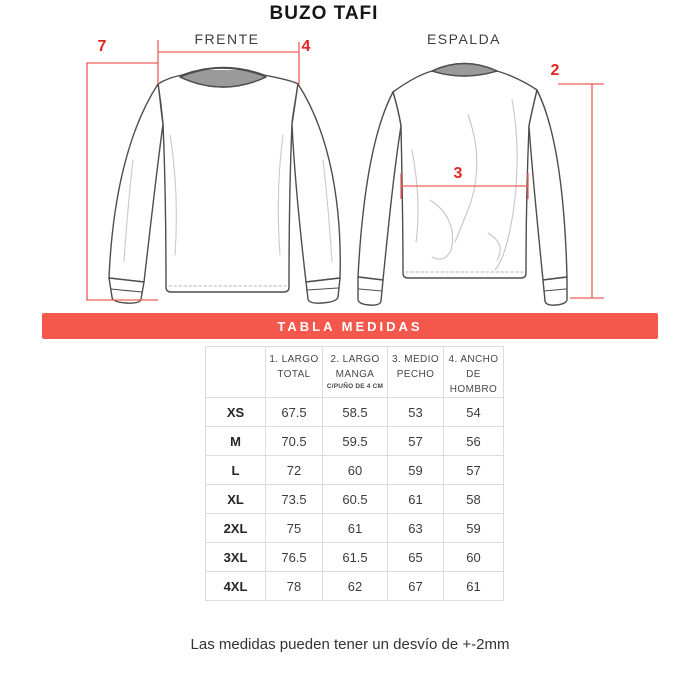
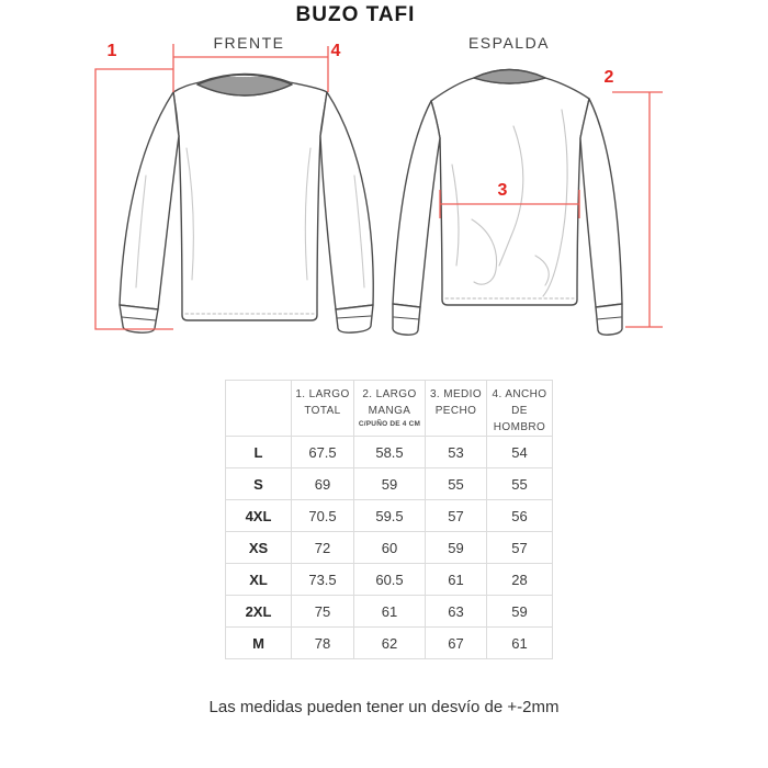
  BUZO TAFI
  FRENTE
  ESPALDA
- 7
+ 1
  4
  2
  3
- TABLA MEDIDAS
  	1. LARGO TOTAL	2. LARGO MANGA	3. MEDIO PECHO	4. ANCHO DE HOMBRO
- XS	67.5	58.5	53	54
+ L	67.5	58.5	53	54
+ S	69	59	55	55
- M	70.5	59.5	57	56
+ 4XL	70.5	59.5	57	56
- L	72	60	59	57
+ XS	72	60	59	57
- XL	73.5	60.5	61	58
+ XL	73.5	60.5	61	28
  2XL	75	61	63	59
- 3XL	76.5	61.5	65	60
- 4XL	78	62	67	61
+ M	78	62	67	61
  Las medidas pueden tener un desvío de +-2mm
